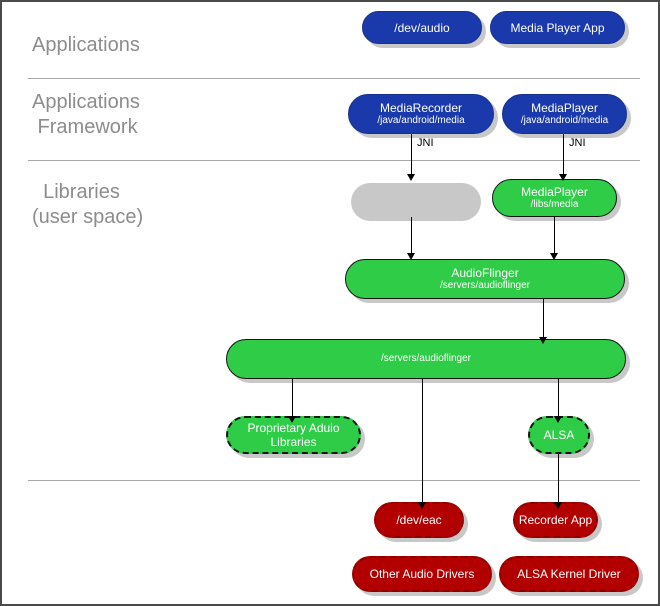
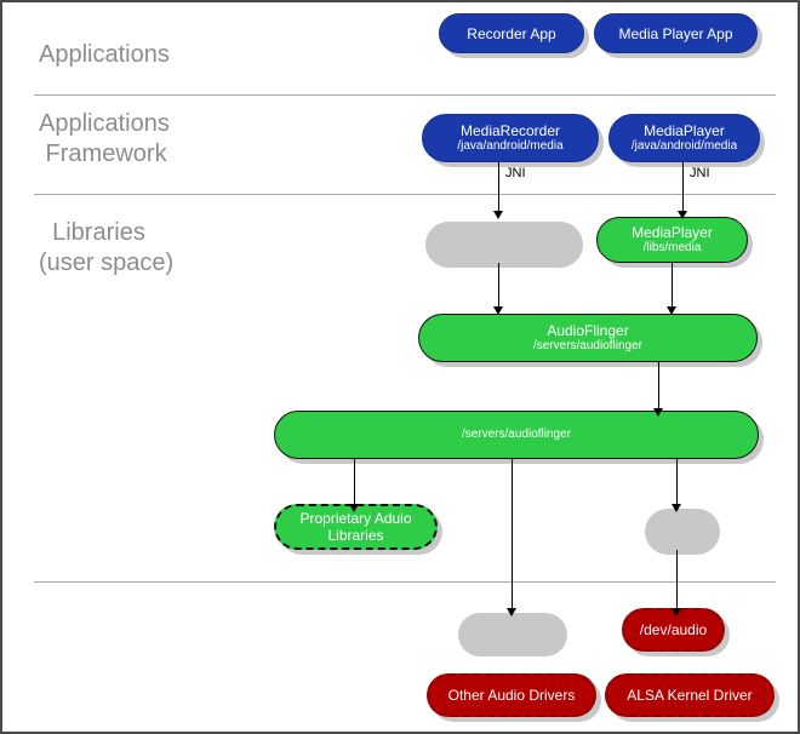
  Applications
  Applications
  Framework
  Libraries
  (user space)
- /dev/audio
+ Recorder App
  Media Player App
  MediaRecorder
  /java/android/media
  MediaPlayer
  /java/android/media
  JNI
  JNI
  MediaPlayer
  /libs/media
  AudioFlinger
  /servers/audioflinger
  /servers/audioflinger
  Proprietary Aduio
  Libraries
- ALSA
- /dev/eac
- Recorder App
+ /dev/audio
  Other Audio Drivers
  ALSA Kernel Driver
